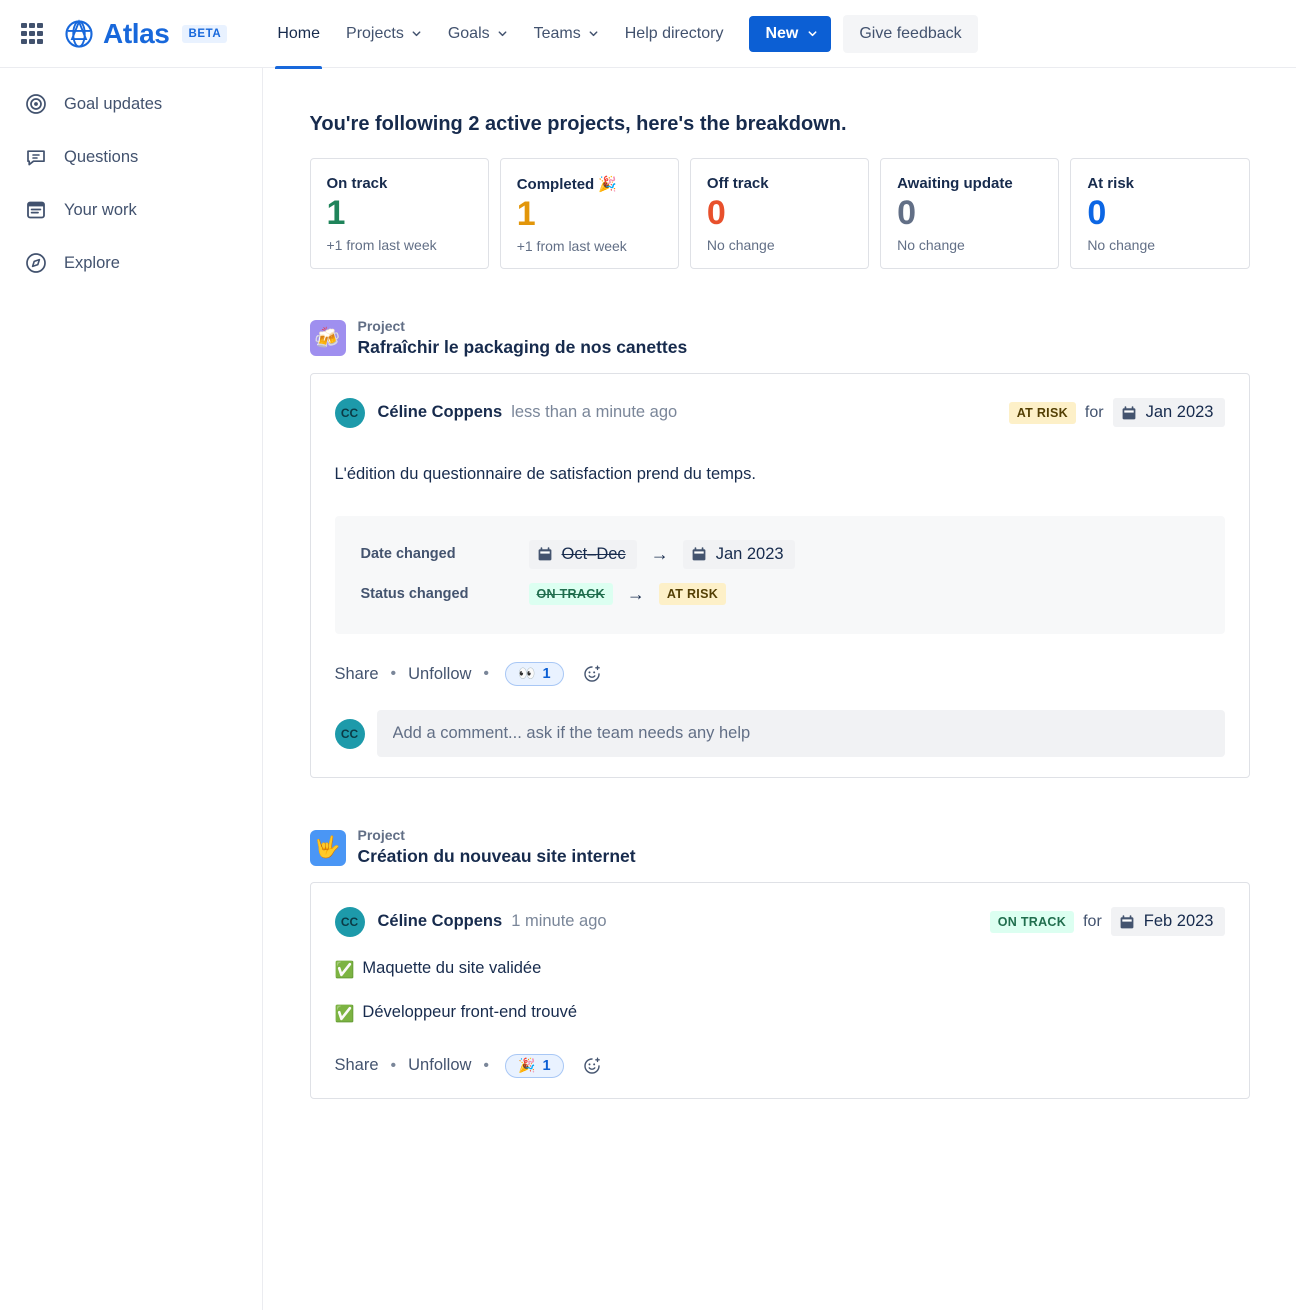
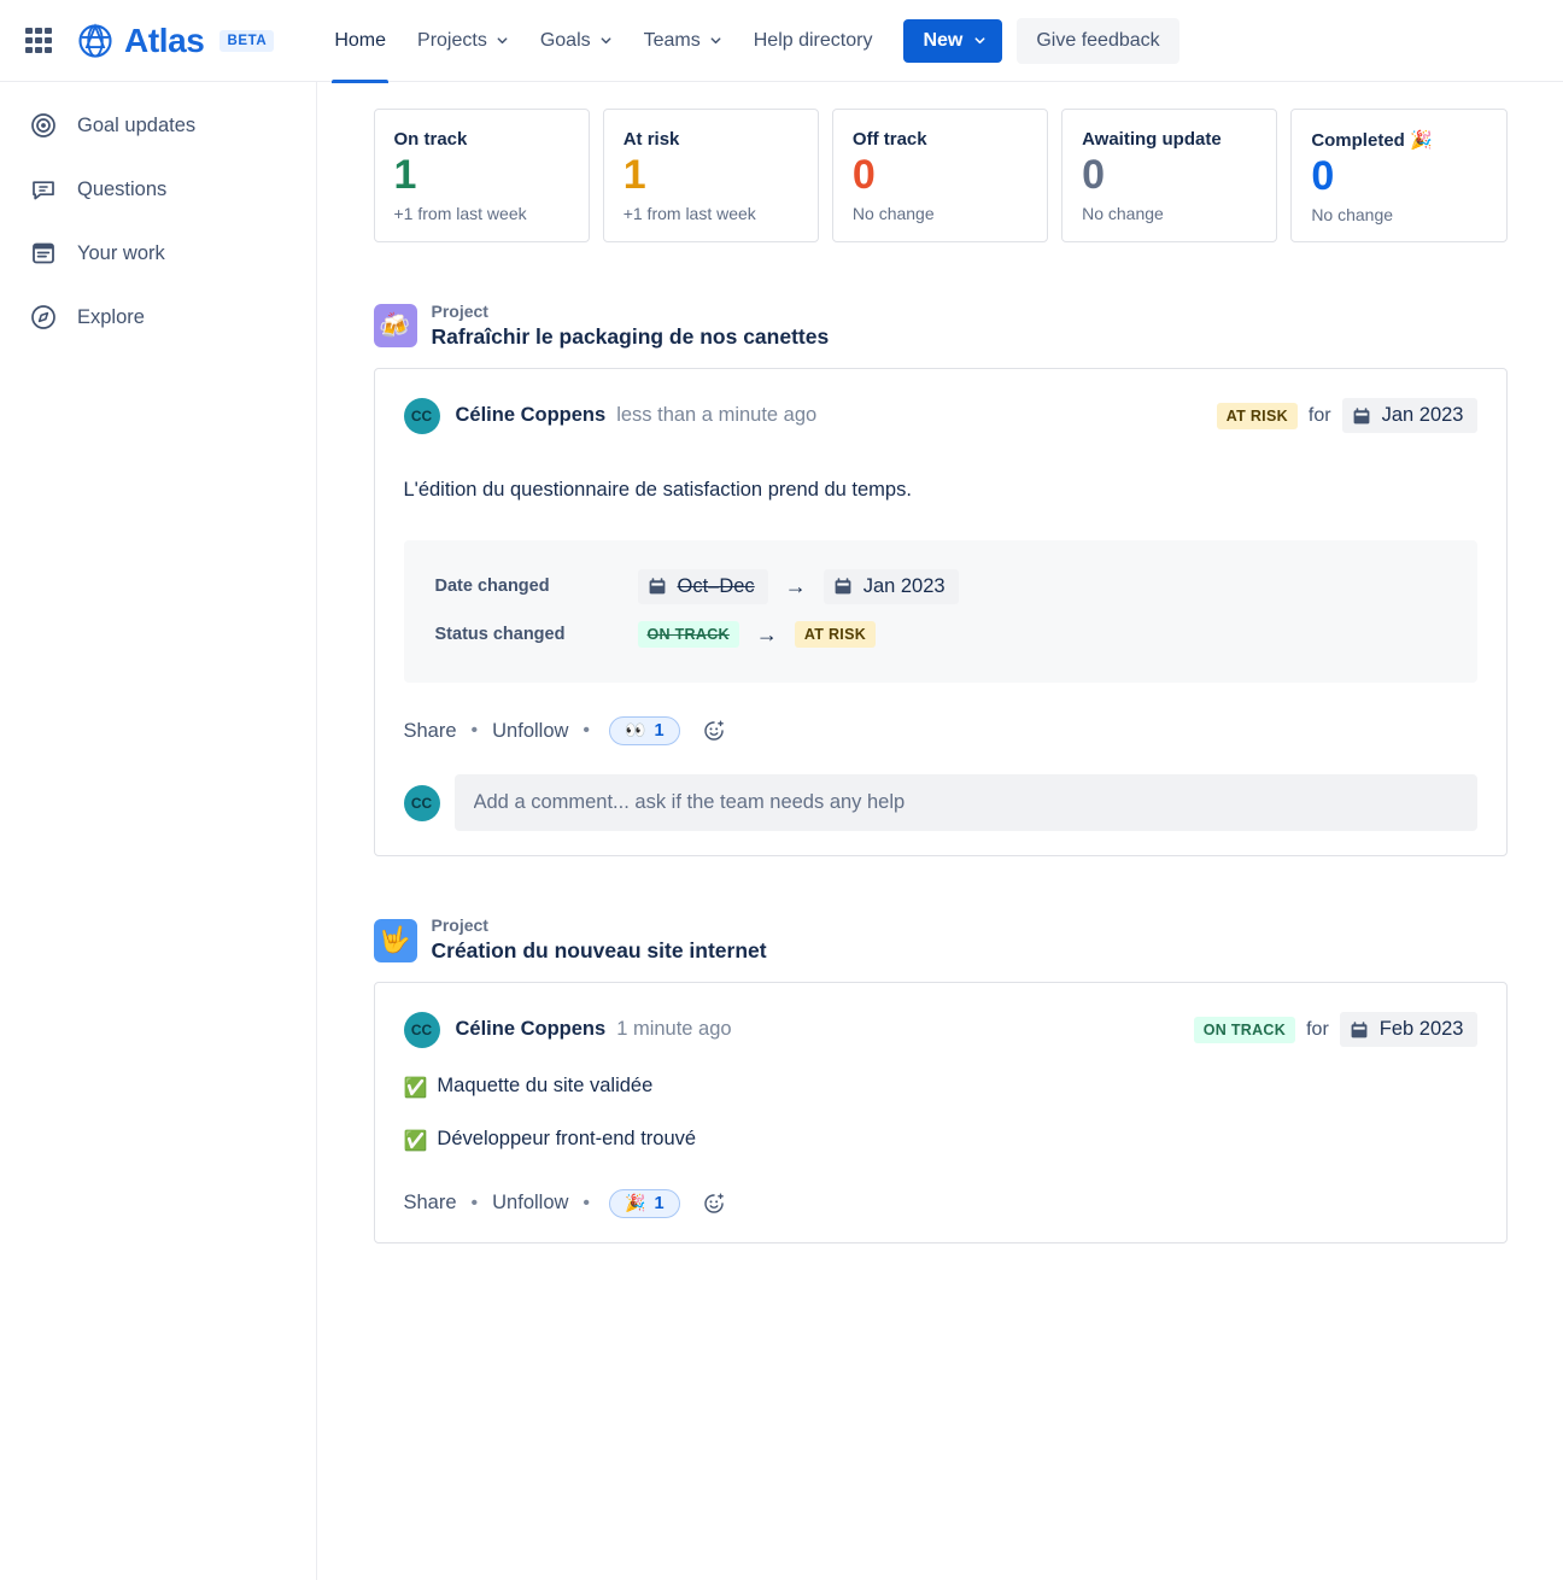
  Atlas
  BETA
  Home
  Projects
  Goals
  Teams
  Help directory
  New
  Give feedback
  Goal updates
  Questions
  Your work
  Explore
- You're following 2 active projects, here's the breakdown.
  On track
  1
  +1 from last week
- Completed 🎉
+ At risk
  1
  +1 from last week
  Off track
  0
  No change
  Awaiting update
  0
  No change
- At risk
+ Completed 🎉
  0
  No change
  🍻
  Project
  Rafraîchir le packaging de nos canettes
  CC
  Céline Coppens
  less than a minute ago
  AT RISK
  for
  Jan 2023
  L'édition du questionnaire de satisfaction prend du temps.
  Date changed
  Oct–Dec
  →
  Jan 2023
  Status changed
  ON TRACK
  →
  AT RISK
  Share
  •
  Unfollow
  •
  👀
  1
  CC
  Add a comment... ask if the team needs any help
  🤟
  Project
  Création du nouveau site internet
  CC
  Céline Coppens
  1 minute ago
  ON TRACK
  for
  Feb 2023
  ✅
  Maquette du site validée
  ✅
  Développeur front-end trouvé
  Share
  •
  Unfollow
  •
  🎉
  1
